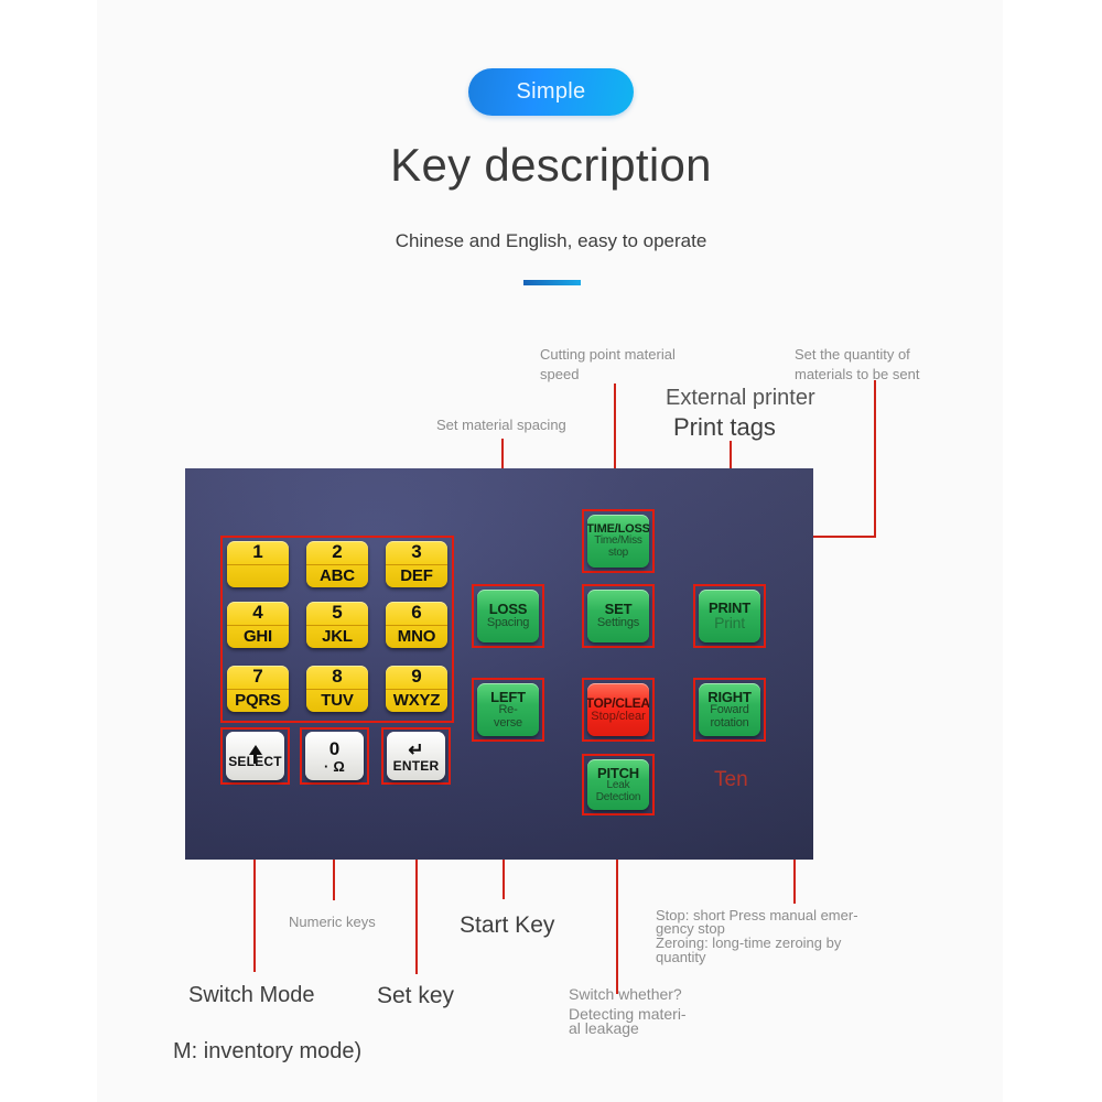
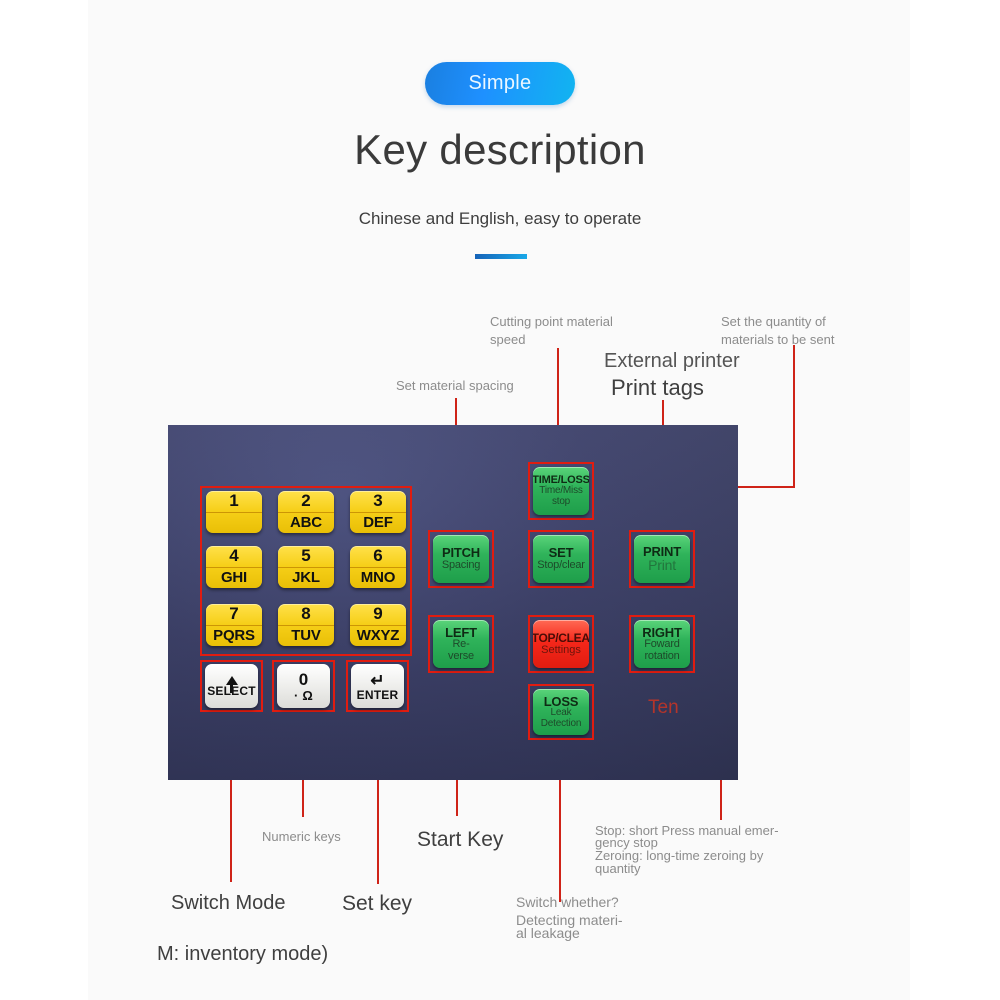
  Simple
  Key description
  Chinese and English, easy to operate
  Cutting point material
  speed
  Set the quantity of
  materials to be sent
  External printer
  Print tags
  Set material spacing
  1
  2
  ABC
  3
  DEF
  4
  GHI
  5
  JKL
  6
  MNO
  7
  PQRS
  8
  TUV
  9
  WXYZ
  SELECT
  0
  · Ω
  ↵
  ENTER
- LOSS
+ PITCH
  Spacing
  TIME/LOSS
  Time/Miss stop
  SET
- Settings
+ Stop/clear
  PRINT
  Print
  LEFT
  Re-verse
  TOP/CLEA
- Stop/clear
+ Settings
  RIGHT
  Foward rotation
- PITCH
+ LOSS
  Leak Detection
  Ten
  Numeric keys
  Start Key
  Switch Mode
  M: inventory mode)
  Set key
  Stop: short Press manual emer-
  gency stop
  Zeroing: long-time zeroing by
  quantity
  Switch whether?
  Detecting materi-
  al leakage
